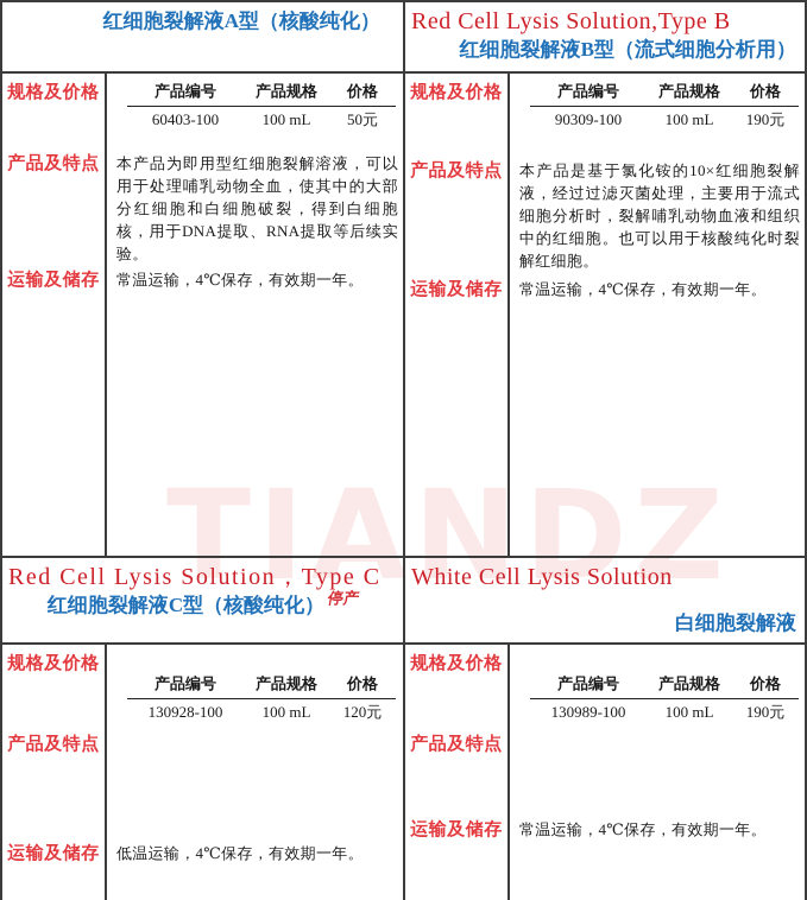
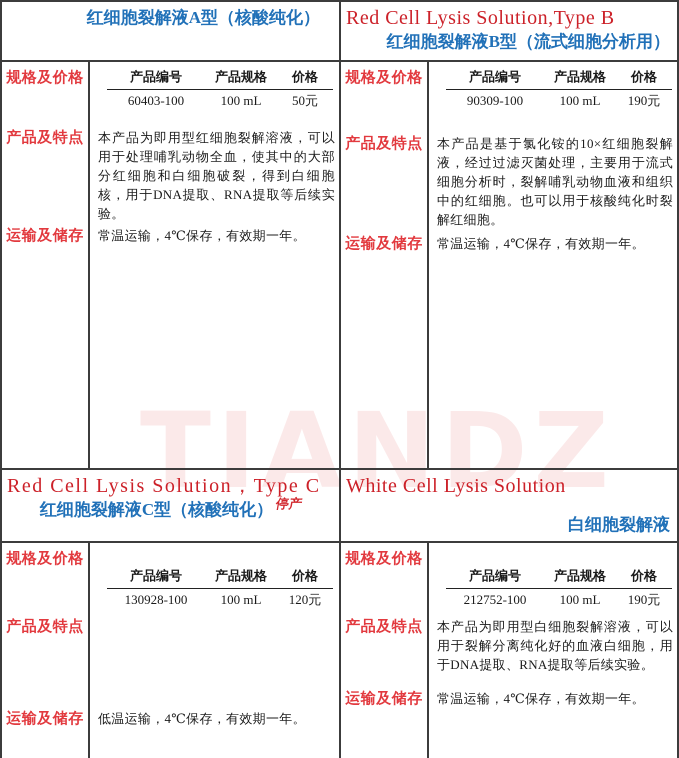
  TIANDZ
  红细胞裂解液A型（核酸纯化）
  规格及价格
  产品编号	产品规格	价格
  60403-100	100 mL	50元
  产品及特点
  本产品为即用型红细胞裂解溶液，可以用于处理哺乳动物全血，使其中的大部分红细胞和白细胞破裂，得到白细胞核，用于DNA提取、RNA提取等后续实验。
  运输及储存
  常温运输，4℃保存，有效期一年。
  Red Cell Lysis Solution,Type B
  红细胞裂解液B型（流式细胞分析用）
  规格及价格
  产品编号	产品规格	价格
  90309-100	100 mL	190元
  产品及特点
  本产品是基于氯化铵的10×红细胞裂解液，经过过滤灭菌处理，主要用于流式细胞分析时，裂解哺乳动物血液和组织中的红细胞。也可以用于核酸纯化时裂解红细胞。
  运输及储存
  常温运输，4℃保存，有效期一年。
  Red Cell Lysis Solution，Type C
  规格及价格
  产品编号	产品规格	价格
  130928-100	100 mL	120元
  产品及特点
  运输及储存
  低温运输，4℃保存，有效期一年。
  White Cell Lysis Solution
  白细胞裂解液
  规格及价格
  产品编号	产品规格	价格
- 130989-100	100 mL	190元
+ 212752-100	100 mL	190元
  产品及特点
+ 本产品为即用型白细胞裂解溶液，可以用于裂解分离纯化好的血液白细胞，用于DNA提取、RNA提取等后续实验。
  运输及储存
  常温运输，4℃保存，有效期一年。
